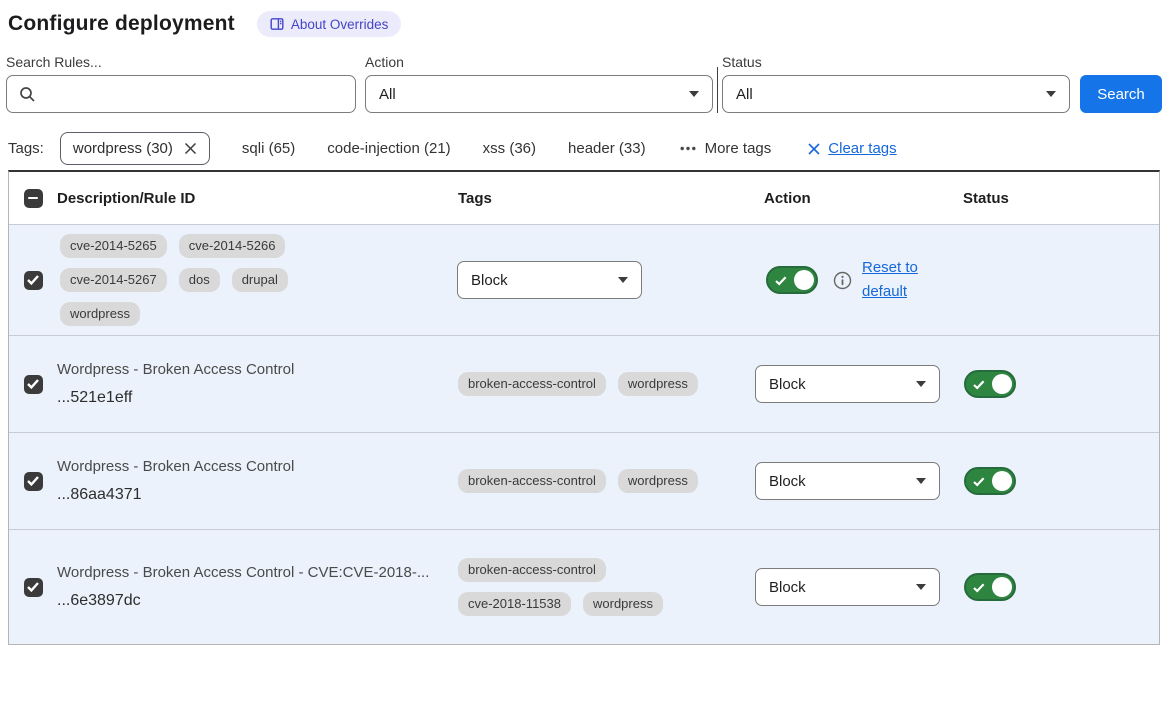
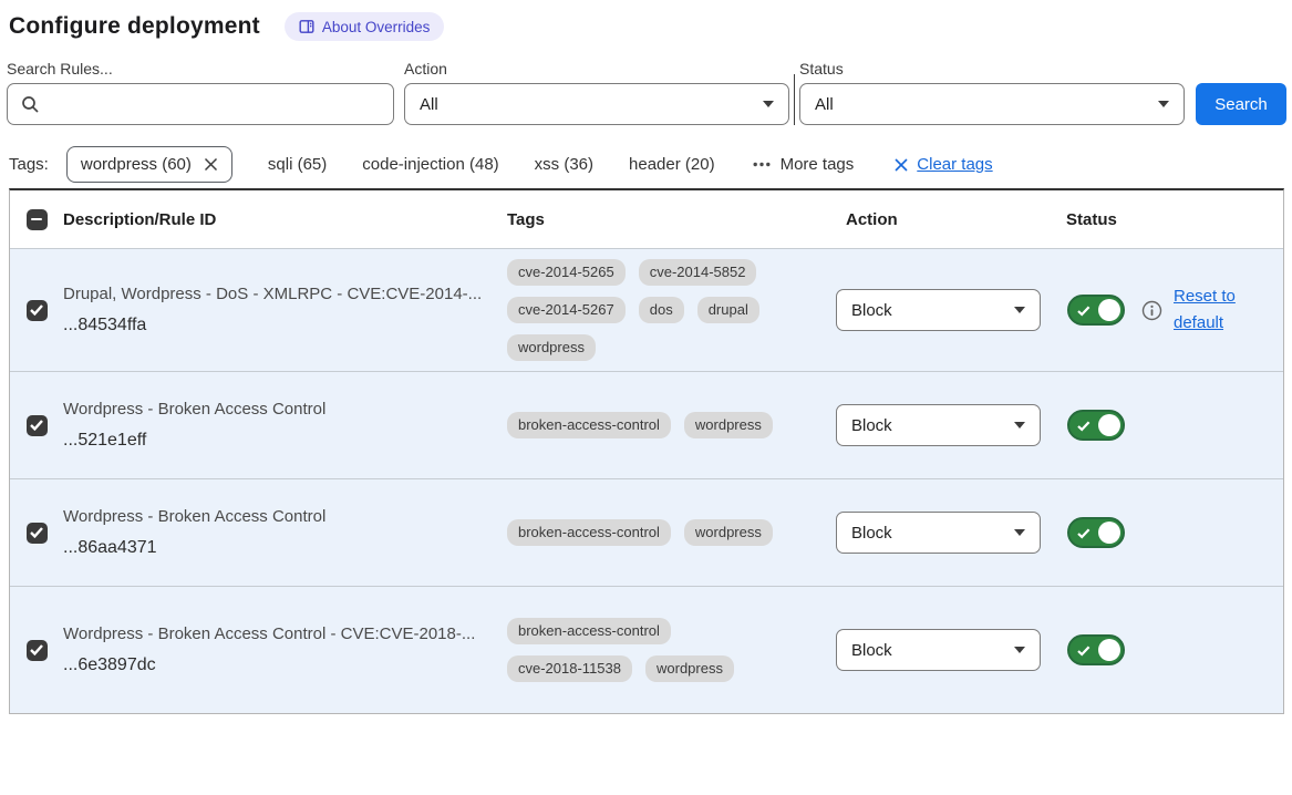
  Configure deployment
  About Overrides
  Search Rules...
  Action
  All
  Status
  All
  Search
  Tags:
- wordpress (30)
+ wordpress (60)
  sqli (65)
- code-injection (21)
+ code-injection (48)
  xss (36)
- header (33)
+ header (20)
  More tags
  Clear tags
  Description/Rule ID
  Tags
  Action
  Status
+ Drupal, Wordpress - DoS - XMLRPC - CVE:CVE-2014-...
+ ...84534ffa
  cve-2014-5265
- cve-2014-5266
+ cve-2014-5852
  cve-2014-5267
  dos
  drupal
  wordpress
  Block
  Reset to default
  Wordpress - Broken Access Control
  ...521e1eff
  broken-access-control
  wordpress
  Block
  Wordpress - Broken Access Control
  ...86aa4371
  broken-access-control
  wordpress
  Block
  Wordpress - Broken Access Control - CVE:CVE-2018-...
  ...6e3897dc
  broken-access-control
  cve-2018-11538
  wordpress
  Block
